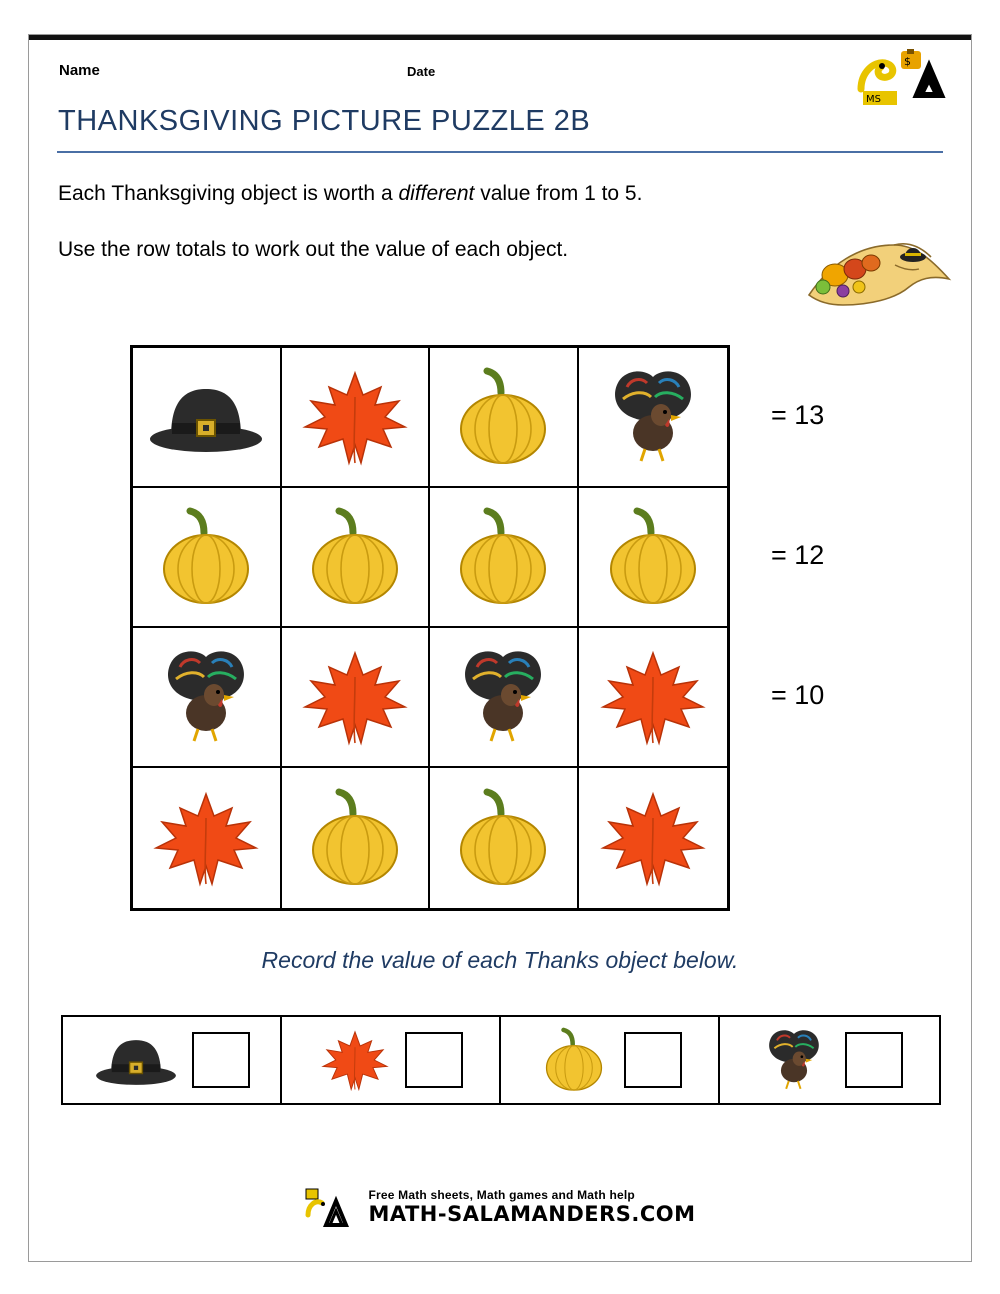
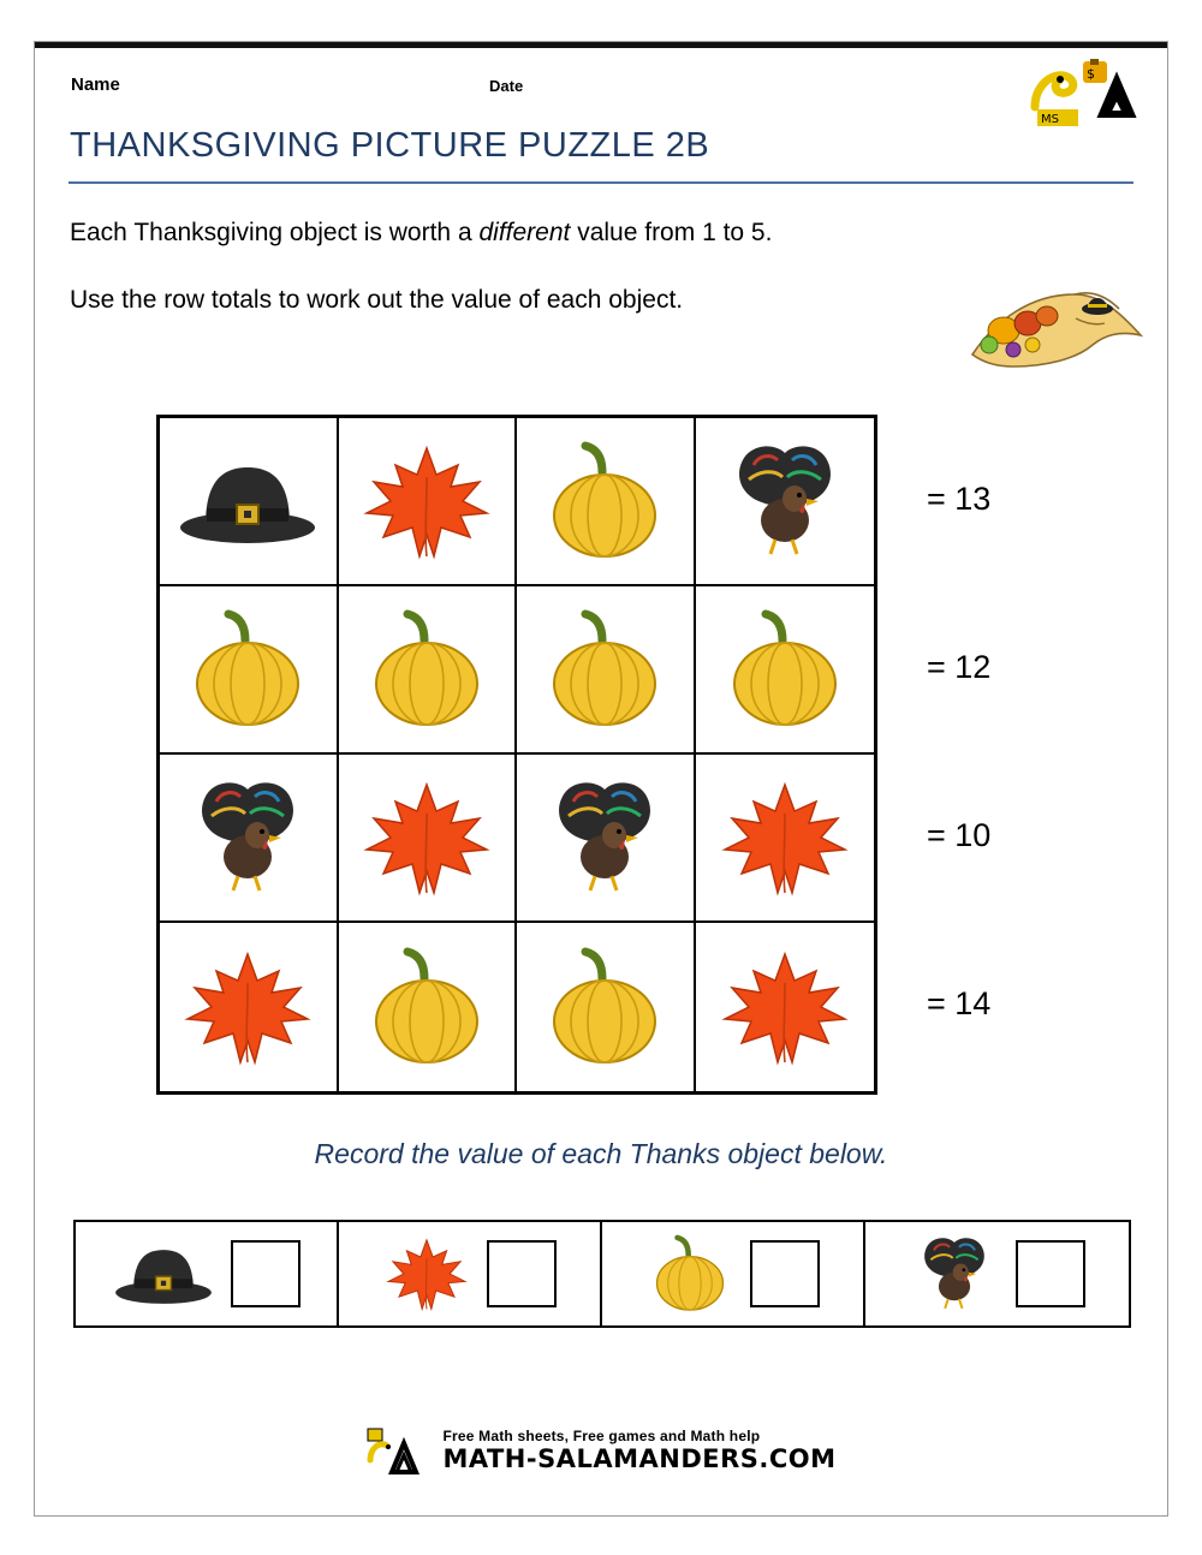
  Name
  Date
  $
  MS
  THANKSGIVING PICTURE PUZZLE 2B
  Each Thanksgiving object is worth a different value from 1 to 5.
  Use the row totals to work out the value of each object.
  = 13
  = 12
  = 10
+ = 14
  Record the value of each Thanks object below.
- Free Math sheets, Math games and Math help
+ Free Math sheets, Free games and Math help
  MATH-SALAMANDERS.COM
